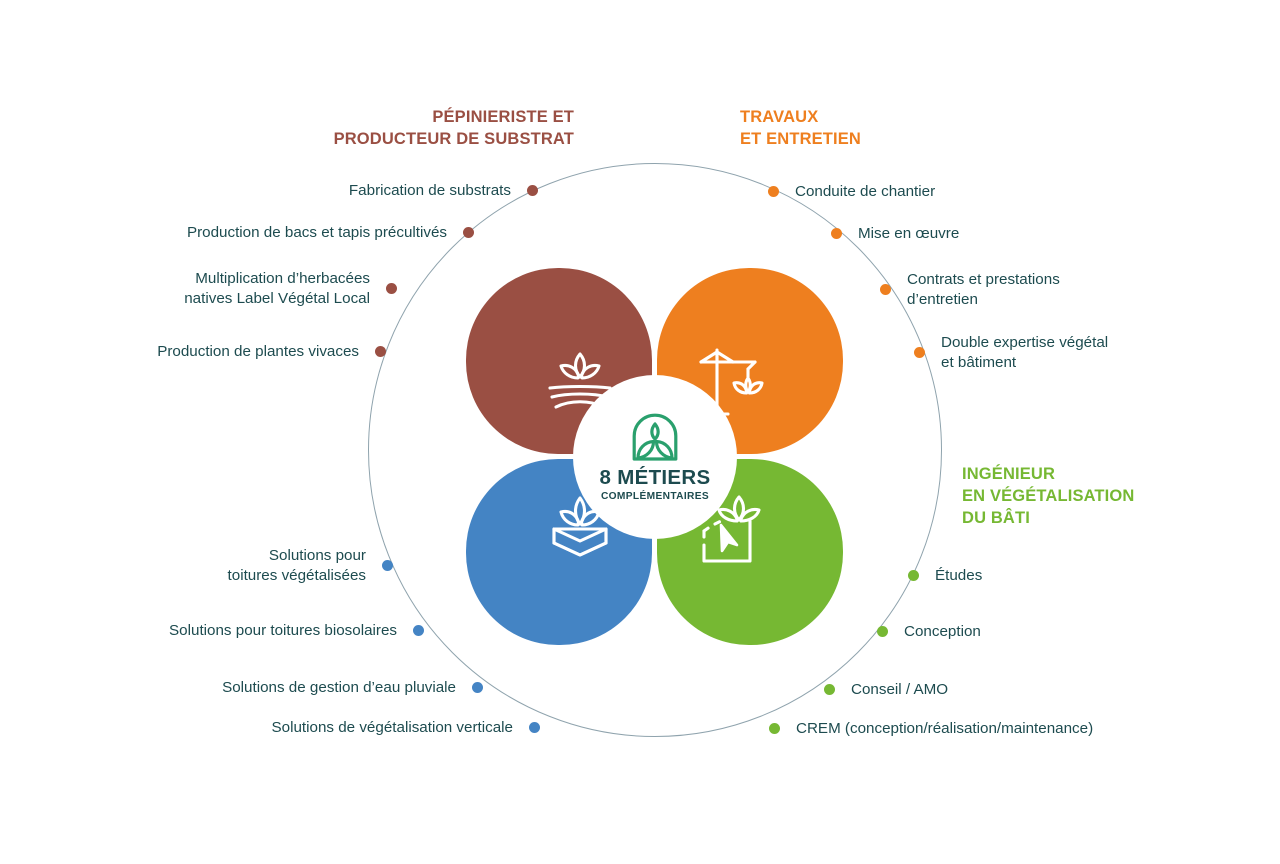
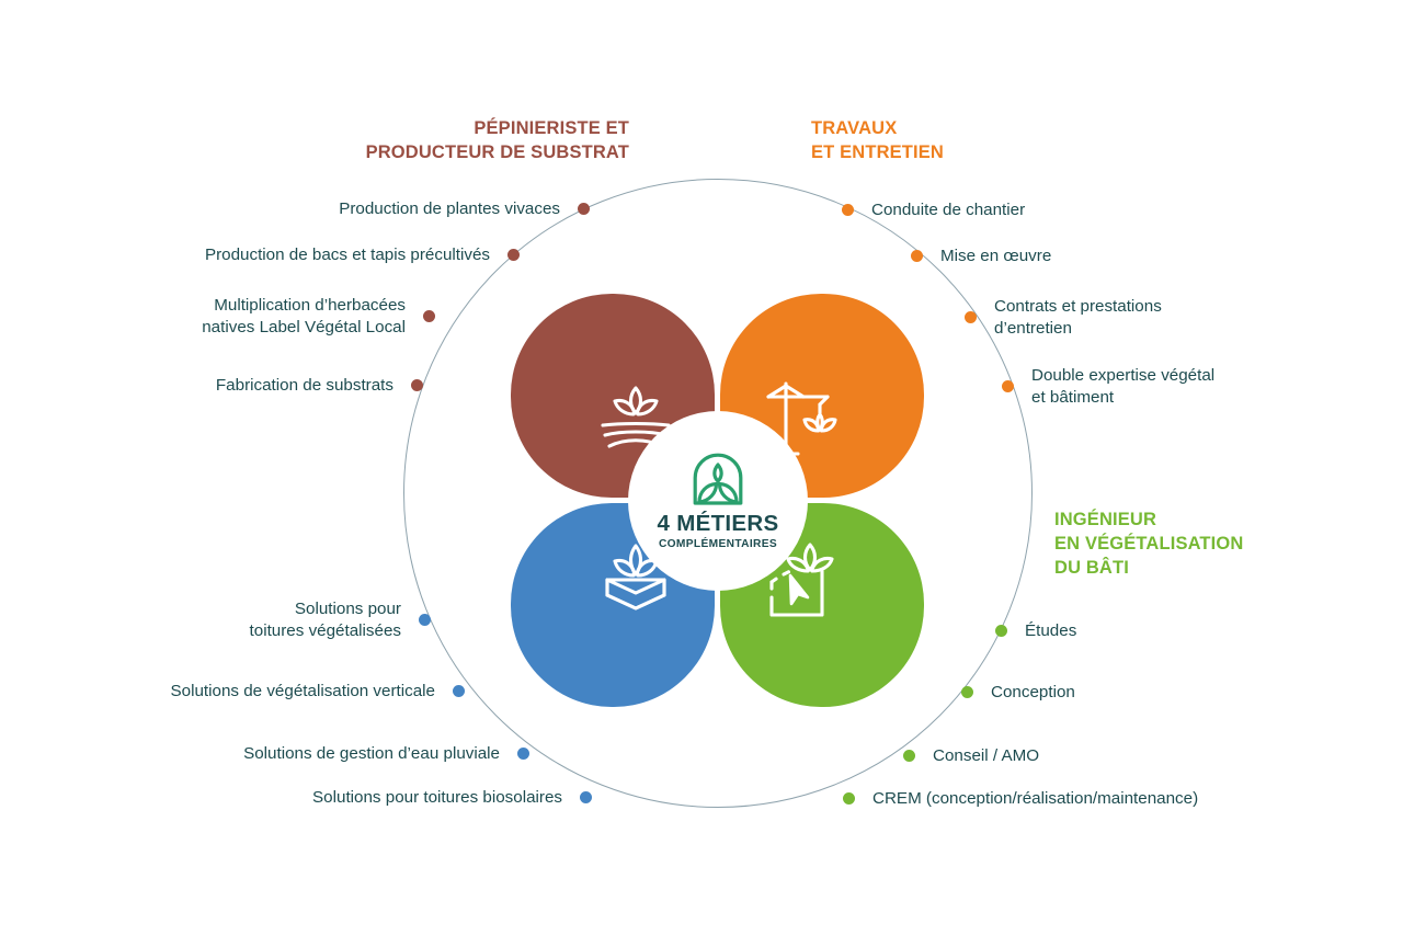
- 8 MÉTIERS
+ 4 MÉTIERS
  COMPLÉMENTAIRES
  PÉPINIERISTE ET
  PRODUCTEUR DE SUBSTRAT
  TRAVAUX
  ET ENTRETIEN
  INGÉNIEUR
  EN VÉGÉTALISATION
  DU BÂTI
- Fabrication de substrats
+ Production de plantes vivaces
  Production de bacs et tapis précultivés
  Multiplication d’herbacées
  natives Label Végétal Local
- Production de plantes vivaces
+ Fabrication de substrats
  Conduite de chantier
  Mise en œuvre
  Contrats et prestations
  d’entretien
  Double expertise végétal
  et bâtiment
  Solutions pour
  toitures végétalisées
- Solutions pour toitures biosolaires
+ Solutions de végétalisation verticale
  Solutions de gestion d’eau pluviale
- Solutions de végétalisation verticale
+ Solutions pour toitures biosolaires
  Études
  Conception
  Conseil / AMO
  CREM (conception/réalisation/maintenance)
